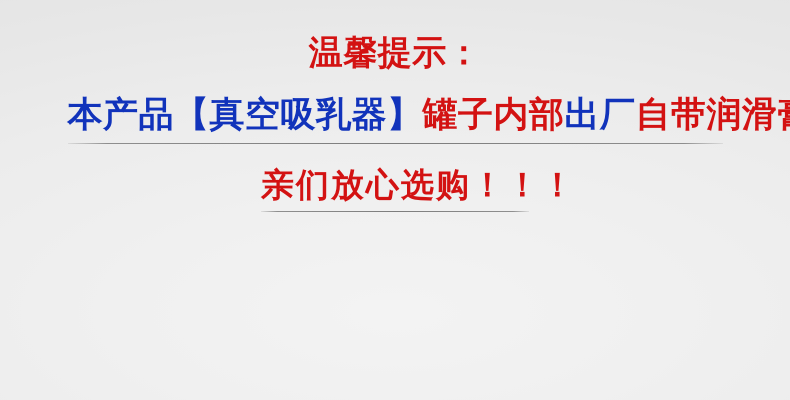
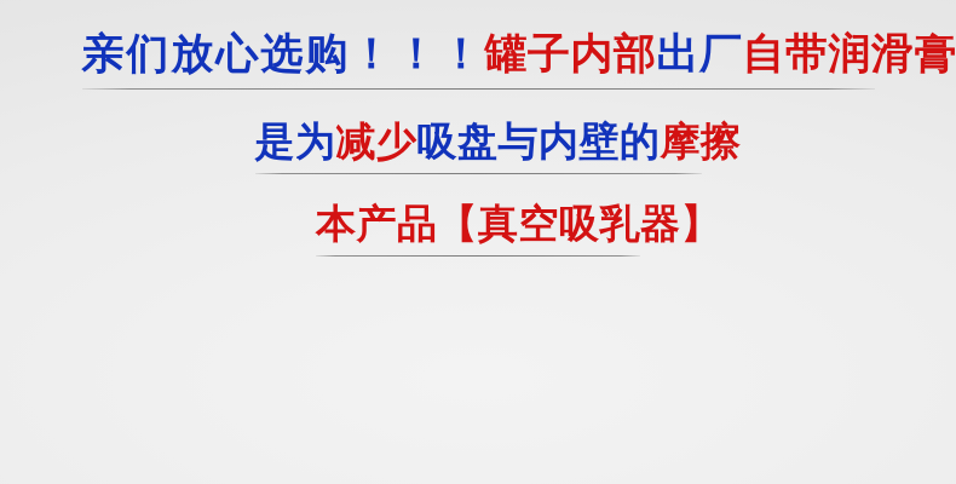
- 温馨提示：
- 本产品【真空吸乳器】罐子内部出厂自带润滑
+ 亲们放心选购！！！罐子内部出厂自带润滑膏
+ 是为减少吸盘与内壁的摩擦
- 亲们放心选购！！！
+ 本产品【真空吸乳器】
